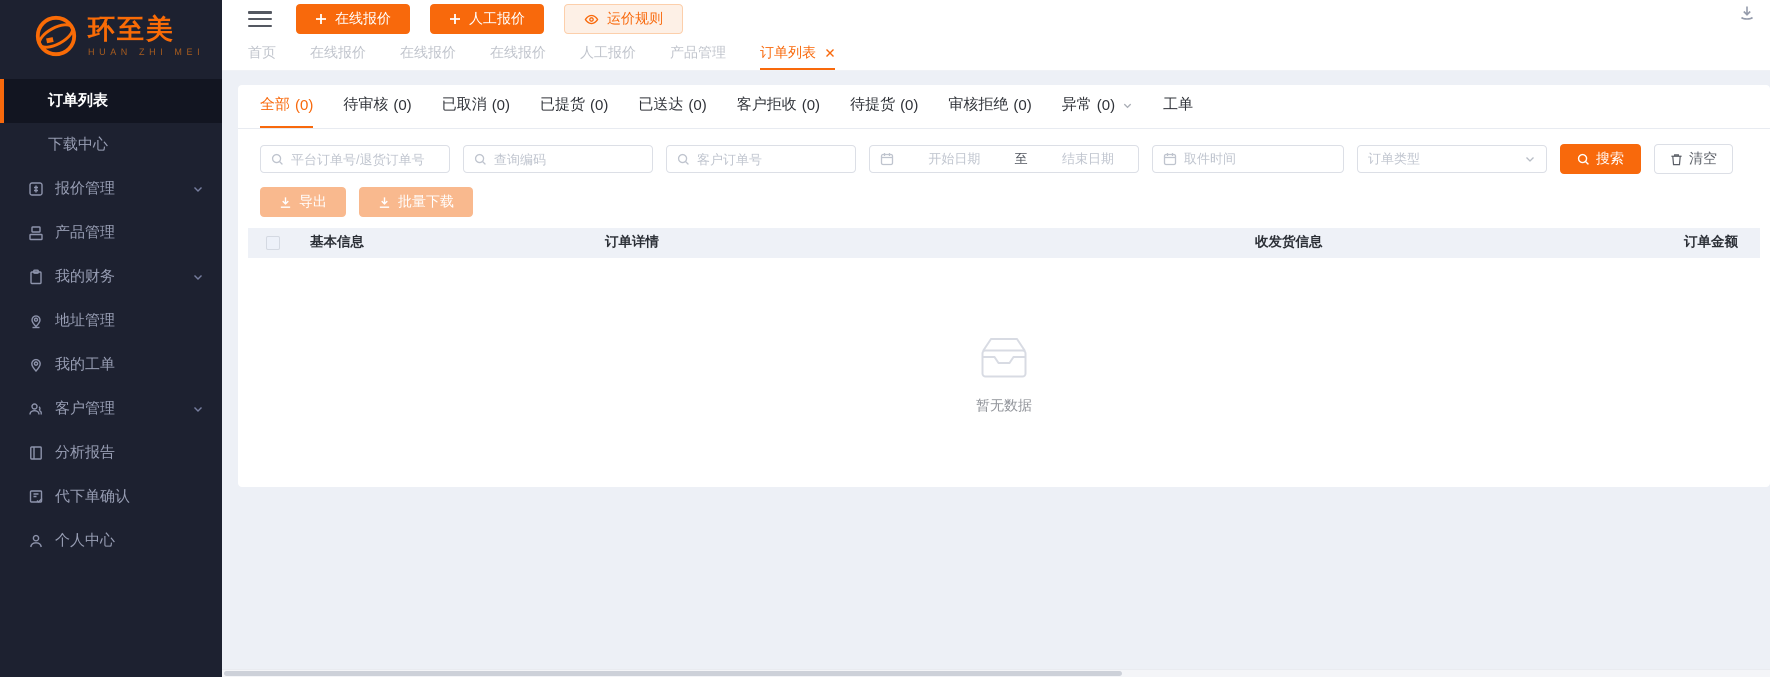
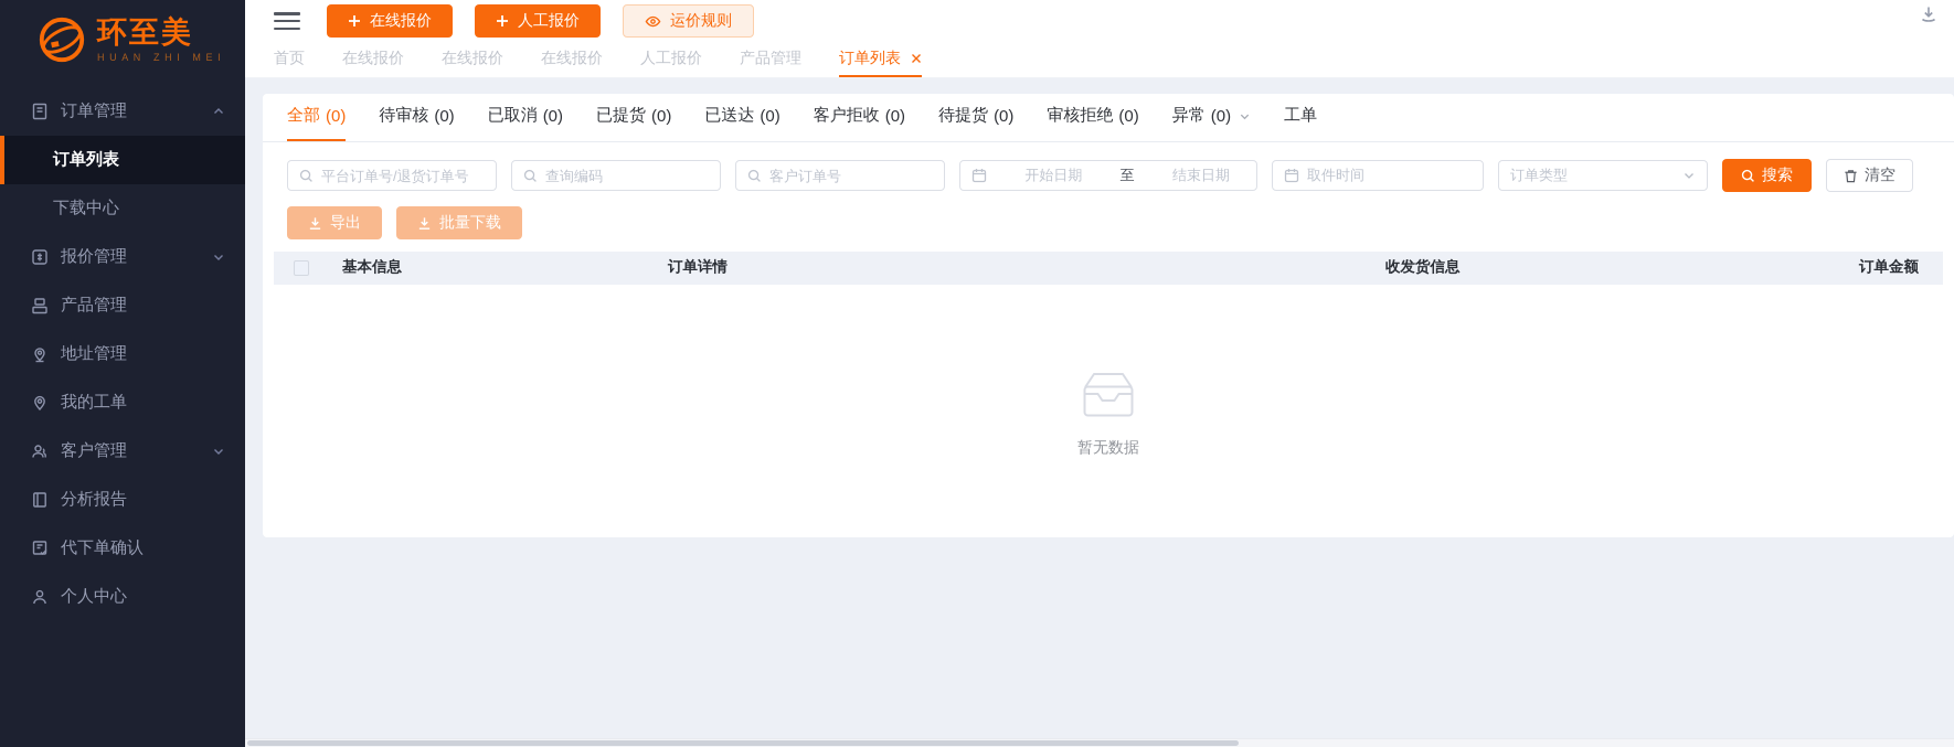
  环至美
  HUAN ZHI MEI
+ 订单管理
  订单列表
  下载中心
  报价管理
  产品管理
- 我的财务
  地址管理
  我的工单
  客户管理
  分析报告
  代下单确认
  个人中心
  在线报价
  人工报价
  运价规则
  首页
  在线报价
  在线报价
  在线报价
  人工报价
  产品管理
  订单列表
  全部
  (0)
  待审核
  (0)
  已取消
  (0)
  已提货
  (0)
  已送达
  (0)
  客户拒收
  (0)
  待提货
  (0)
  审核拒绝
  (0)
  异常
  (0)
  工单
  平台订单号/退货订单号
  查询编码
  客户订单号
  开始日期
  至
  结束日期
  取件时间
  订单类型
  搜索
  清空
  导出
  批量下载
  基本信息
  订单详情
  收发货信息
  订单金额
  暂无数据
